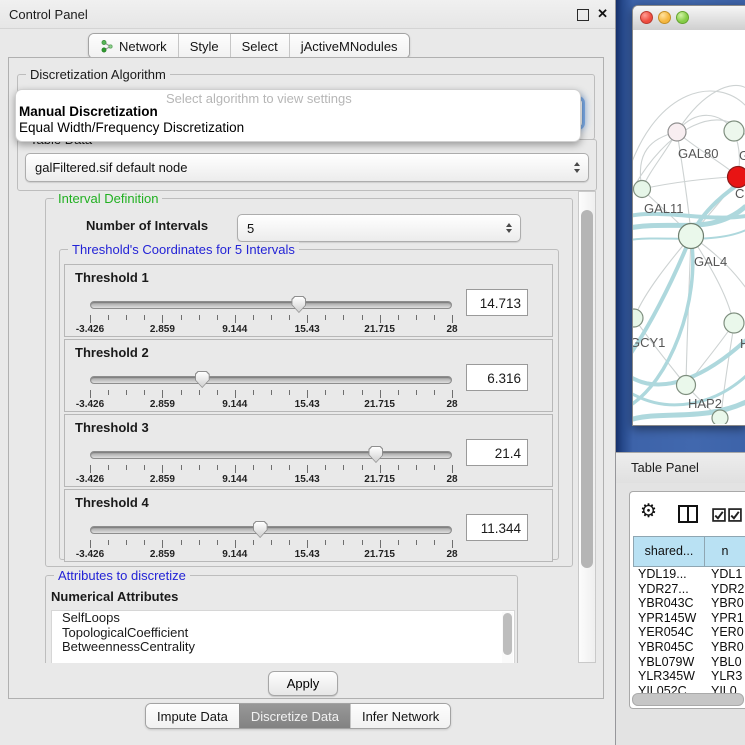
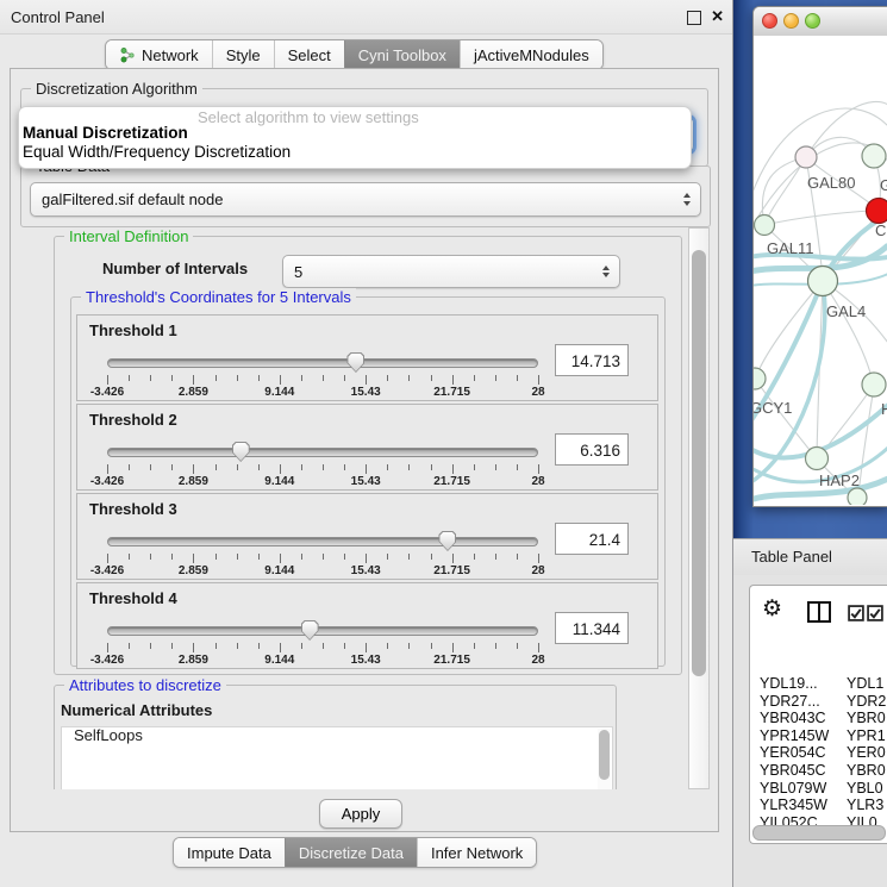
  Control Panel
  ✕
  Network
  Style
  Select
+ Cyni Toolbox
  jActiveMNodules
  Discretization Algorithm
  Select algorithm to view settings
  Manual Discretization
  Equal Width/Frequency Discretization
  galFiltered.sif default node
  Interval Definition
  Number of Intervals
  5
  Threshold's Coordinates for 5 Intervals
  Threshold 1
  -3.426
  2.859
  9.144
  15.43
  21.715
  28
  14.713
  Threshold 2
  -3.426
  2.859
  9.144
  15.43
  21.715
  28
  6.316
  Threshold 3
  -3.426
  2.859
  9.144
  15.43
  21.715
  28
  21.4
  Threshold 4
  -3.426
  2.859
  9.144
  15.43
  21.715
  28
  11.344
  Attributes to discretize
  Numerical Attributes
  SelfLoops
- TopologicalCoefficient
- BetweennessCentrality
  Apply
  Impute Data
  Discretize Data
  Infer Network
  GAL80
  C
  GAL11
  GAL4
  GCY1
  HAP2
  Table Panel
  ⚙
- shared...
- n
  YDL19...
  YDL1
  YDR27...
  YDR2
  YBR043C
  YBR0
  YPR145W
  YPR1
  YER054C
  YER0
  YBR045C
  YBR0
  YBL079W
  YBL0
  YLR345W
  YLR3
  YIL052C
  YIL0
